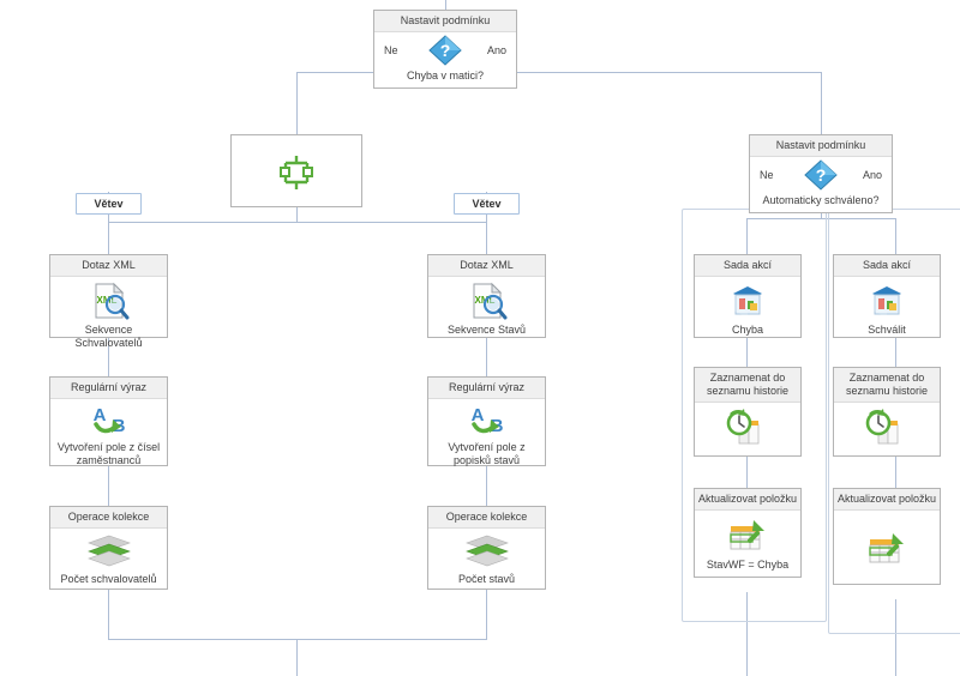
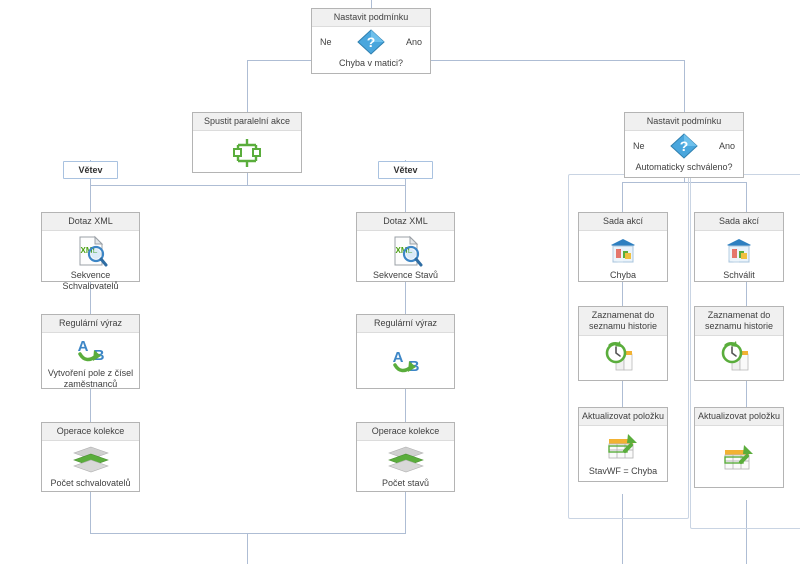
  Nastavit podmínku
  Ne
  Ano
  ?
  Chyba v matici?
+ Spustit paralelní akce
  Větev
  Větev
  Dotaz XML
  Sekvence Schvalovatelů
  Regulární výraz
  A
  Vytvoření pole z čísel zaměstnanců
  Operace kolekce
  Počet schvalovatelů
  Dotaz XML
  Sekvence Stavů
  Regulární výraz
  A
- Vytvoření pole z popisků stavů
  Operace kolekce
  Počet stavů
  Nastavit podmínku
  Ne
  Ano
  ?
  Automaticky schváleno?
  Sada akcí
  Chyba
  Zaznamenat do
  seznamu historie
  Aktualizovat položku
  StavWF = Chyba
  Sada akcí
  Schválit
  Zaznamenat do
  seznamu historie
  Aktualizovat položku
